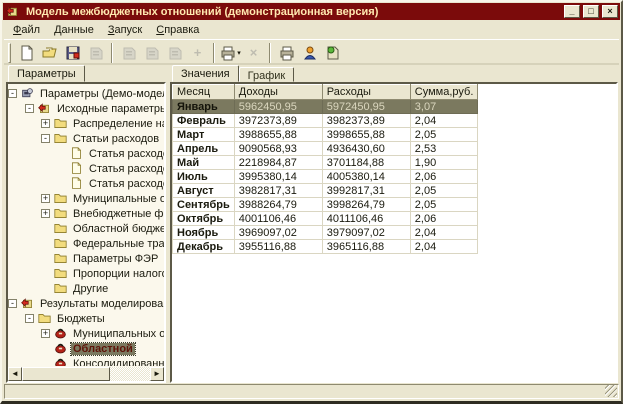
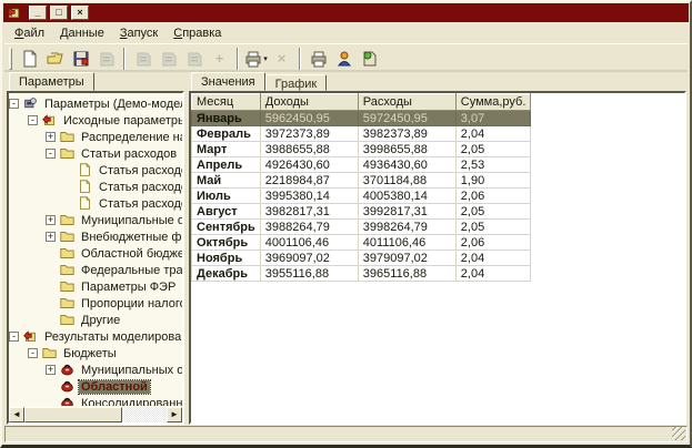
- Модель межбюджетных отношений (демонстрационная версия)
  _
  □
  ×
  Файл
  Данные
  Запуск
  Справка
  +
  ×
  Параметры
  -
  Параметры (Демо-моде
  -
  Исходные параметры
  +
  Распределение н
  -
  Статьи расходов
  Статья расход
  Статья расход
  Статья расход
  +
  Муниципальные о
  +
  Внебюджетные ф
  Областной бюдже
  Федеральные тра
  Параметры ФЭР
  Пропорции налог
  Другие
  -
  Результаты моделирова
  -
  Бюджеты
  +
  Муниципальных о
  Областной
  Консолидированн
  ◄
  ►
  Значения
  График
  Месяц	Доходы	Расходы	Сумма,руб.
  Январь	5962450,95	5972450,95	3,07
  Февраль	3972373,89	3982373,89	2,04
  Март	3988655,88	3998655,88	2,05
- Апрель	9090568,93	4936430,60	2,53
+ Апрель	4926430,60	4936430,60	2,53
  Май	2218984,87	3701184,88	1,90
  Июль	3995380,14	4005380,14	2,06
  Август	3982817,31	3992817,31	2,05
  Сентябрь	3988264,79	3998264,79	2,05
  Октябрь	4001106,46	4011106,46	2,06
  Ноябрь	3969097,02	3979097,02	2,04
  Декабрь	3955116,88	3965116,88	2,04
